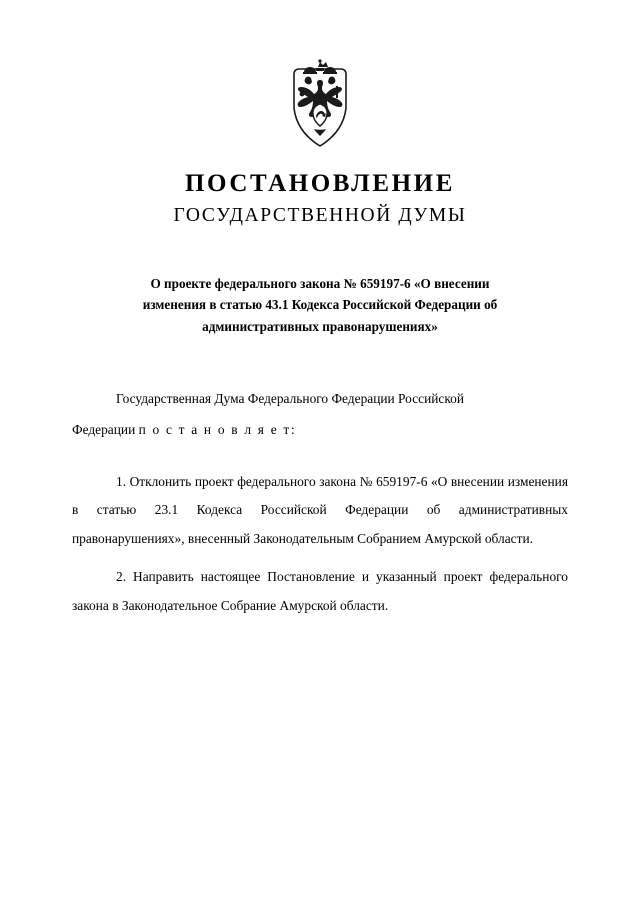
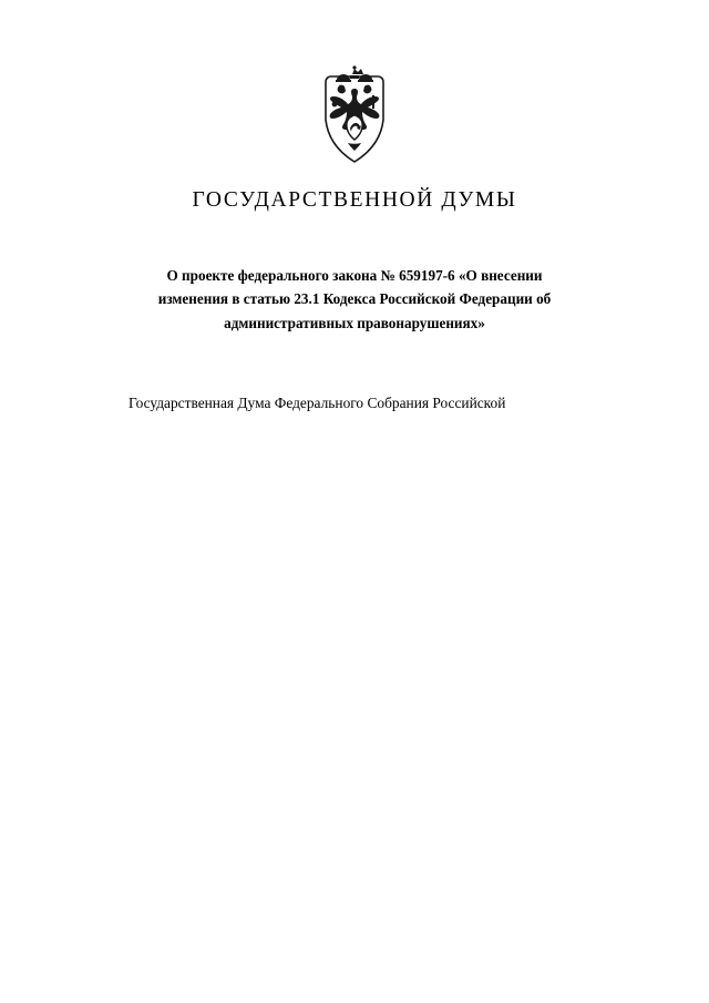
- ПОСТАНОВЛЕНИЕ
  ГОСУДАРСТВЕННОЙ ДУМЫ
- О проекте федерального закона № 659197-6 «О внесении изменения в статью 43.1 Кодекса Российской Федерации об административных правонарушениях»
+ О проекте федерального закона № 659197-6 «О внесении изменения в статью 23.1 Кодекса Российской Федерации об административных правонарушениях»
- Государственная Дума Федерального Федерации Российской
+ Государственная Дума Федерального Собрания Российской
- Федерации п о с т а н о в л я е т:
- 1. Отклонить проект федерального закона № 659197-6 «О внесении изменения в статью 23.1 Кодекса Российской Федерации об административных правонарушениях», внесенный Законодательным Собранием Амурской области.
- 2. Направить настоящее Постановление и указанный проект федерального закона в Законодательное Собрание Амурской области.
